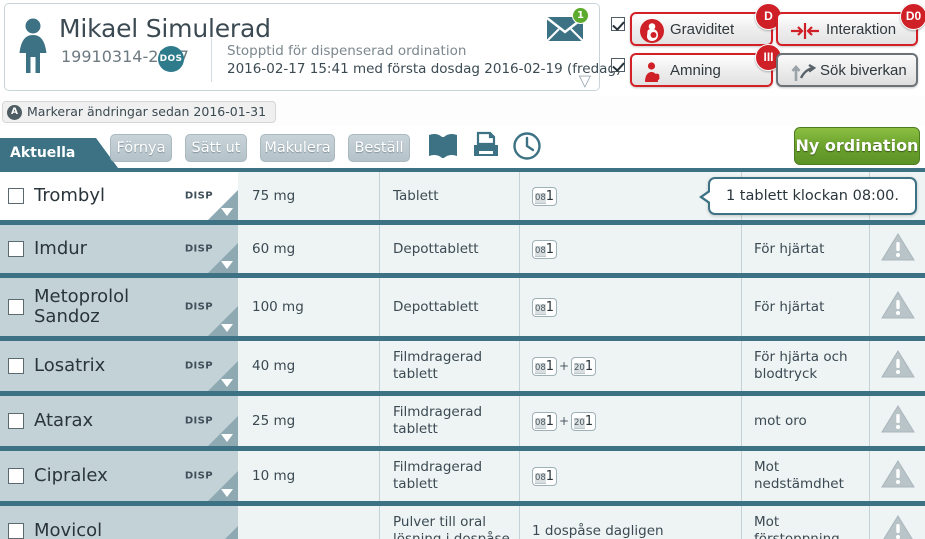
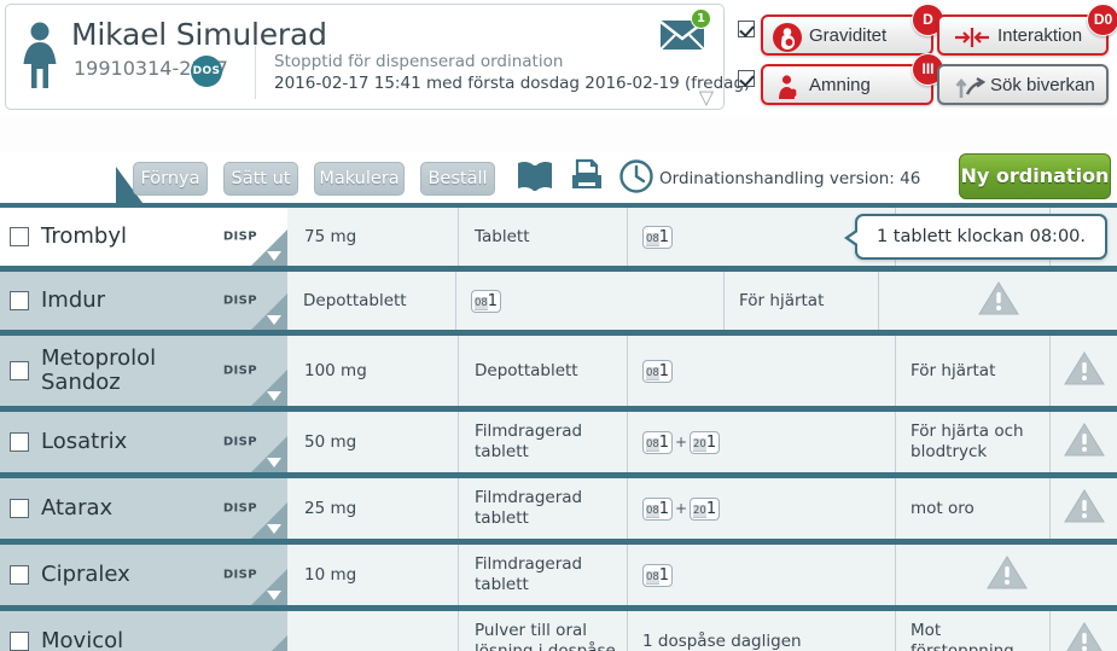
  Mikael Simulerad
  19910314-2
  DOS
  Stopptid för dispenserad ordination
  2016-02-17 15:41 med första dosdag 2016-02-19 (freda
  1
  ▽
  Graviditet
  D
  Interaktion
  D0
  Amning
  III
  Sök biverkan
- A
- Markerar ändringar sedan 2016-01-31
- Aktuella
  Förnya
  Sätt ut
  Makulera
  Beställ
+ Ordinationshandling version: 46
  Ny ordination
  Trombyl
  DISP
  75 mg
  Tablett
  081
  1 tablett klockan 08:00.
  Imdur
  DISP
- 60 mg
  Depottablett
  081
  För hjärtat
  Metoprolol Sandoz
  DISP
  100 mg
  Depottablett
  081
  För hjärtat
  Losatrix
  DISP
- 40 mg
+ 50 mg
  Filmdragerad tablett
  081
  +
  201
  För hjärta och blodtryck
  Atarax
  DISP
  25 mg
  Filmdragerad tablett
  081
  +
  201
  mot oro
  Cipralex
  DISP
  10 mg
  Filmdragerad tablett
  081
- Mot nedstämdhet
  Movicol
  1 dospåse dagligen
